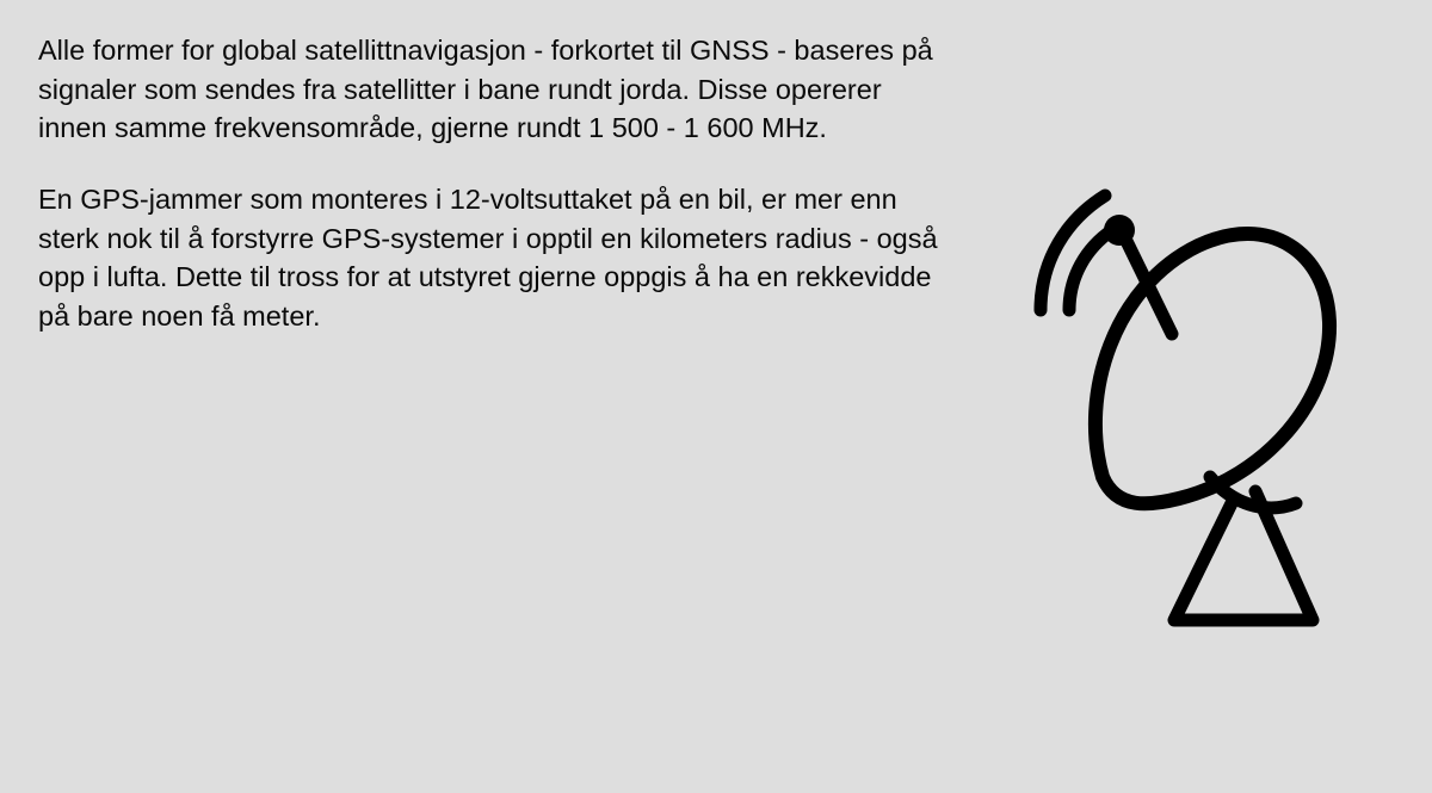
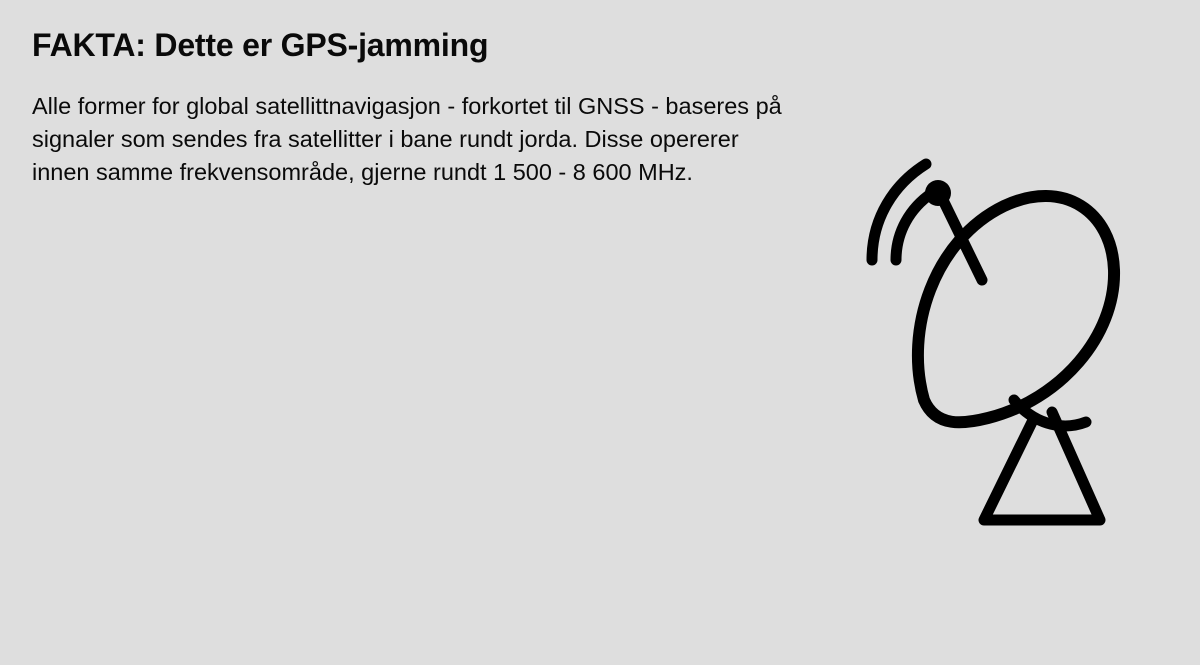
+ FAKTA: Dette er GPS-jamming
- Alle former for global satellittnavigasjon - forkortet til GNSS - baseres på signaler som sendes fra satellitter i bane rundt jorda. Disse opererer innen samme frekvensområde, gjerne rundt 1 500 - 1 600 MHz.
+ Alle former for global satellittnavigasjon - forkortet til GNSS - baseres på signaler som sendes fra satellitter i bane rundt jorda. Disse opererer innen samme frekvensområde, gjerne rundt 1 500 - 8 600 MHz.
- En GPS-jammer som monteres i 12-voltsuttaket på en bil, er mer enn sterk nok til å forstyrre GPS-systemer i opptil en kilometers radius - også opp i lufta. Dette til tross for at utstyret gjerne oppgis å ha en rekkevidde på bare noen få meter.
